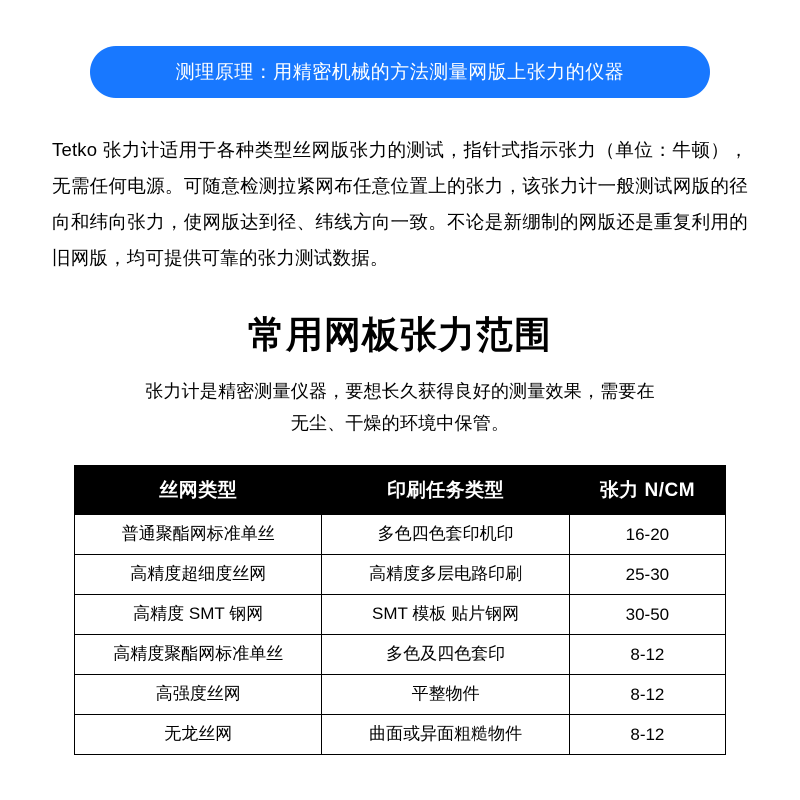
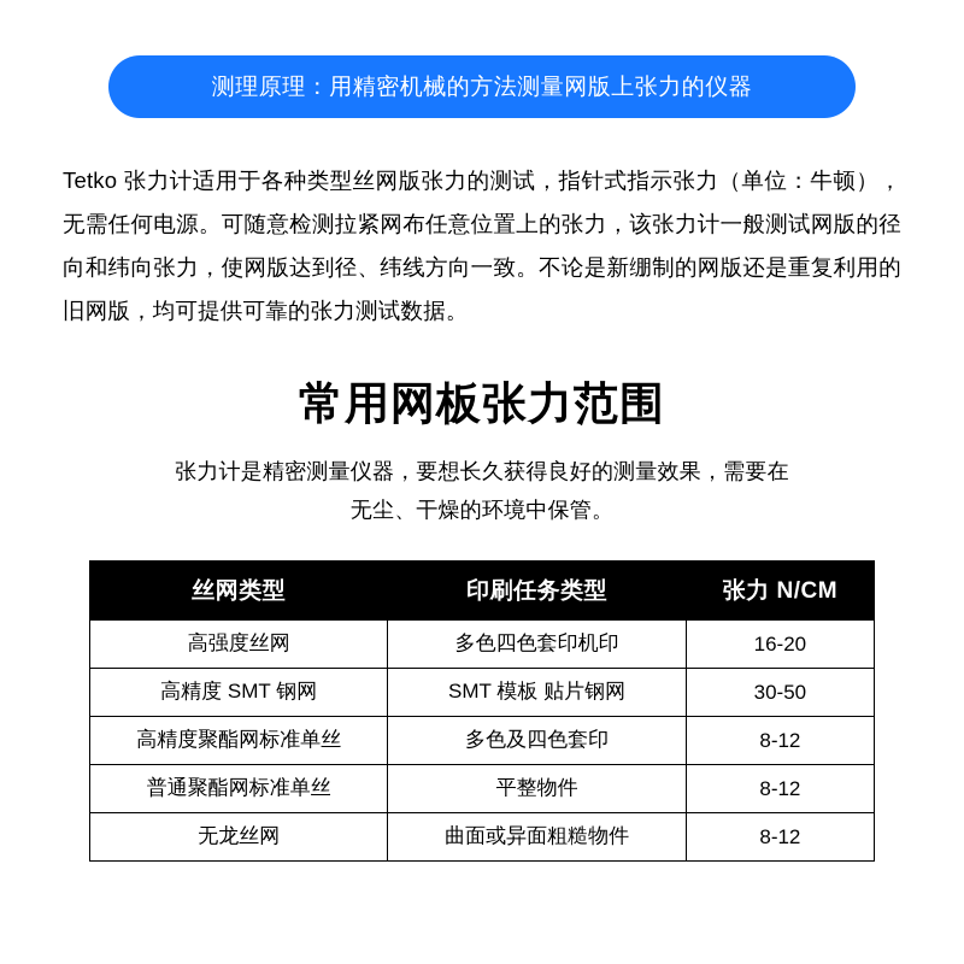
  测理原理：用精密机械的方法测量网版上张力的仪器
  Tetko 张力计适用于各种类型丝网版张力的测试，指针式指示张力（单位：牛顿），无需任何电源。可随意检测拉紧网布任意位置上的张力，该张力计一般测试网版的径向和纬向张力，使网版达到径、纬线方向一致。不论是新绷制的网版还是重复利用的旧网版，均可提供可靠的张力测试数据。
  常用网板张力范围
  张力计是精密测量仪器，要想长久获得良好的测量效果，需要在无尘、干燥的环境中保管。
  丝网类型	印刷任务类型	张力 N/CM
- 普通聚酯网标准单丝	多色四色套印机印	16-20
+ 高强度丝网	多色四色套印机印	16-20
- 高精度超细度丝网	高精度多层电路印刷	25-30
  高精度 SMT 钢网	SMT 模板 贴片钢网	30-50
  高精度聚酯网标准单丝	多色及四色套印	8-12
- 高强度丝网	平整物件	8-12
+ 普通聚酯网标准单丝	平整物件	8-12
  无龙丝网	曲面或异面粗糙物件	8-12
